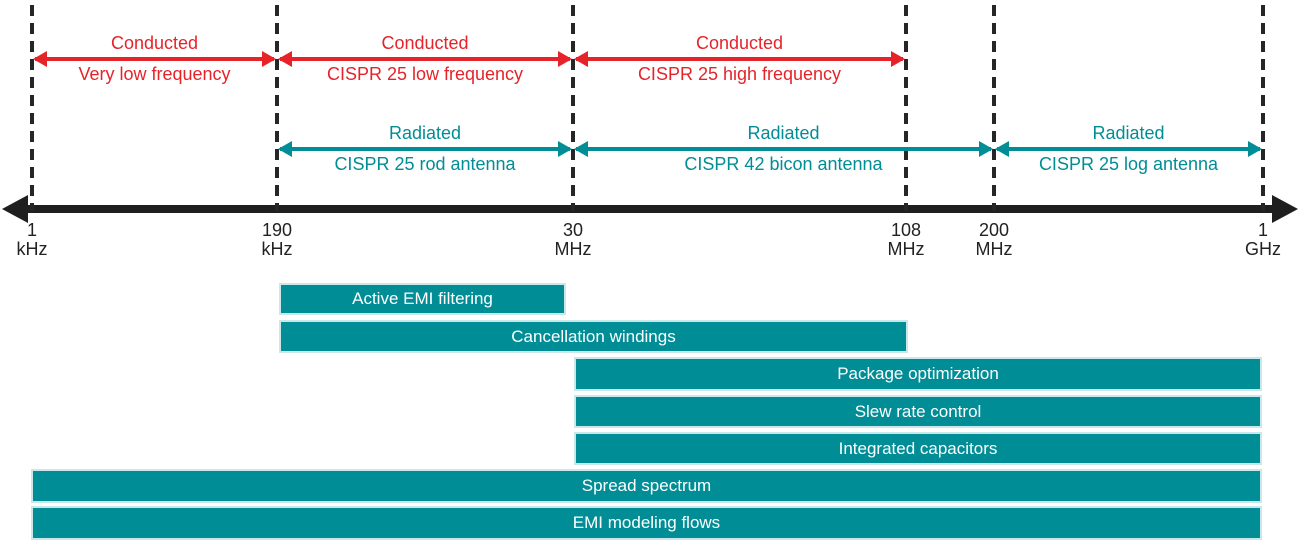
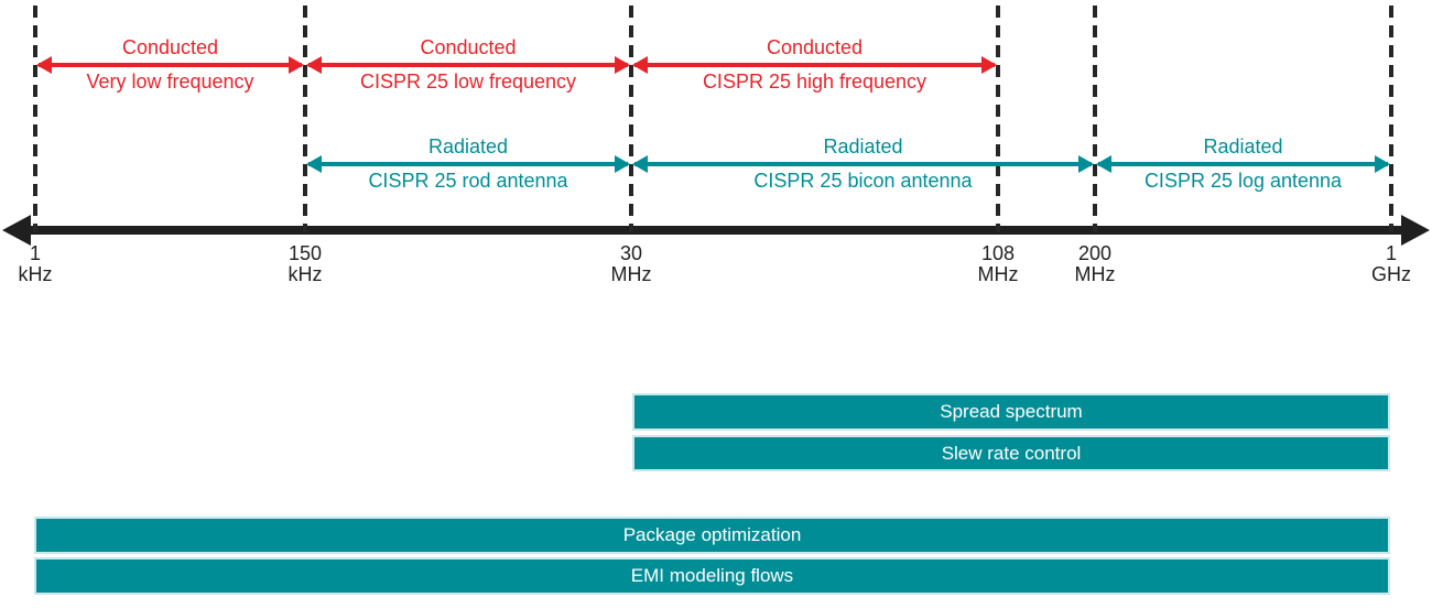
  Conducted
  Very low frequency
  Conducted
  CISPR 25 low frequency
  Conducted
  CISPR 25 high frequency
  Radiated
  CISPR 25 rod antenna
  Radiated
- CISPR 42 bicon antenna
+ CISPR 25 bicon antenna
  Radiated
  CISPR 25 log antenna
  1
  kHz
- 190
+ 150
  kHz
  30
  MHz
  108
  MHz
  200
  MHz
  1
  GHz
- Active EMI filtering
- Cancellation windings
- Package optimization
+ Spread spectrum
  Slew rate control
- Integrated capacitors
- Spread spectrum
+ Package optimization
  EMI modeling flows
